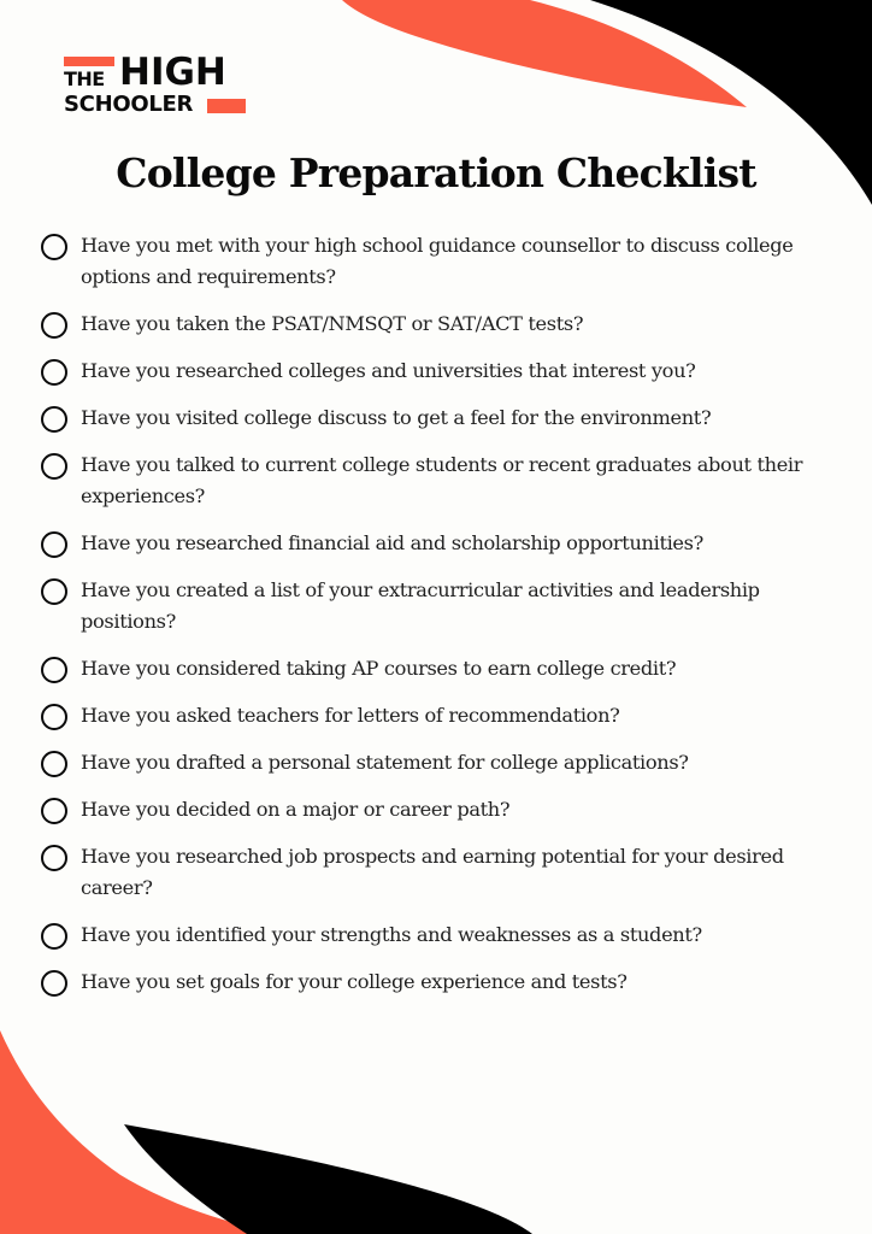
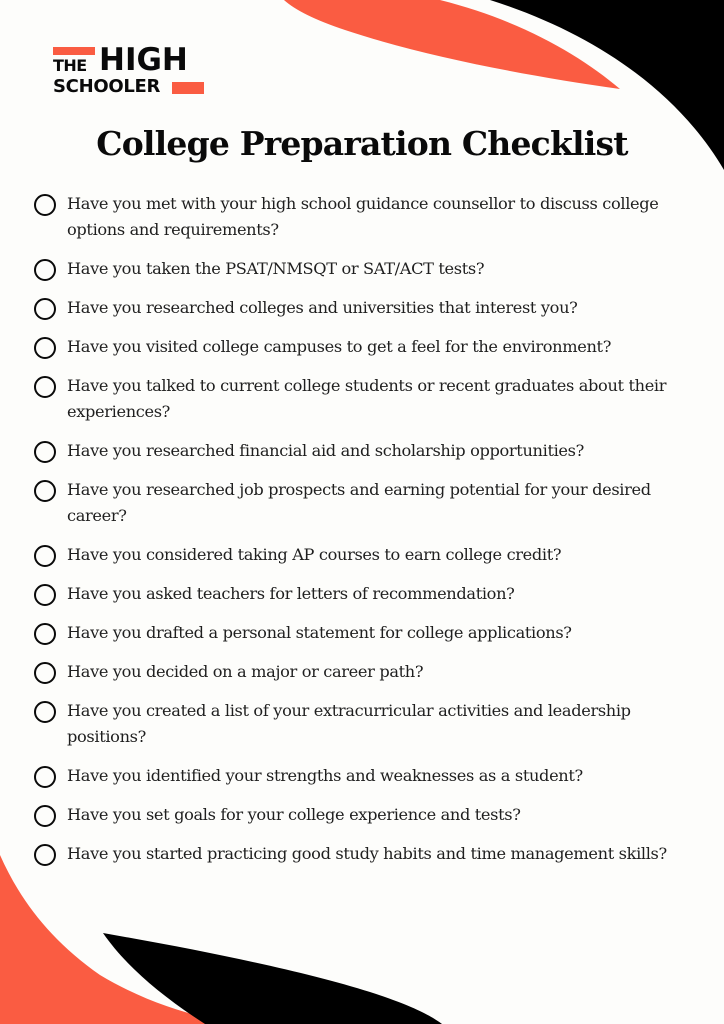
  THE
  HIGH
  SCHOOLER
  College Preparation Checklist
  Have you met with your high school guidance counsellor to discuss college options and requirements?
  Have you taken the PSAT/NMSQT or SAT/ACT tests?
  Have you researched colleges and universities that interest you?
- Have you visited college discuss to get a feel for the environment?
+ Have you visited college campuses to get a feel for the environment?
  Have you talked to current college students or recent graduates about their experiences?
  Have you researched financial aid and scholarship opportunities?
- Have you created a list of your extracurricular activities and leadership positions?
+ Have you researched job prospects and earning potential for your desired career?
  Have you considered taking AP courses to earn college credit?
  Have you asked teachers for letters of recommendation?
  Have you drafted a personal statement for college applications?
  Have you decided on a major or career path?
- Have you researched job prospects and earning potential for your desired career?
+ Have you created a list of your extracurricular activities and leadership positions?
  Have you identified your strengths and weaknesses as a student?
  Have you set goals for your college experience and tests?
+ Have you started practicing good study habits and time management skills?
